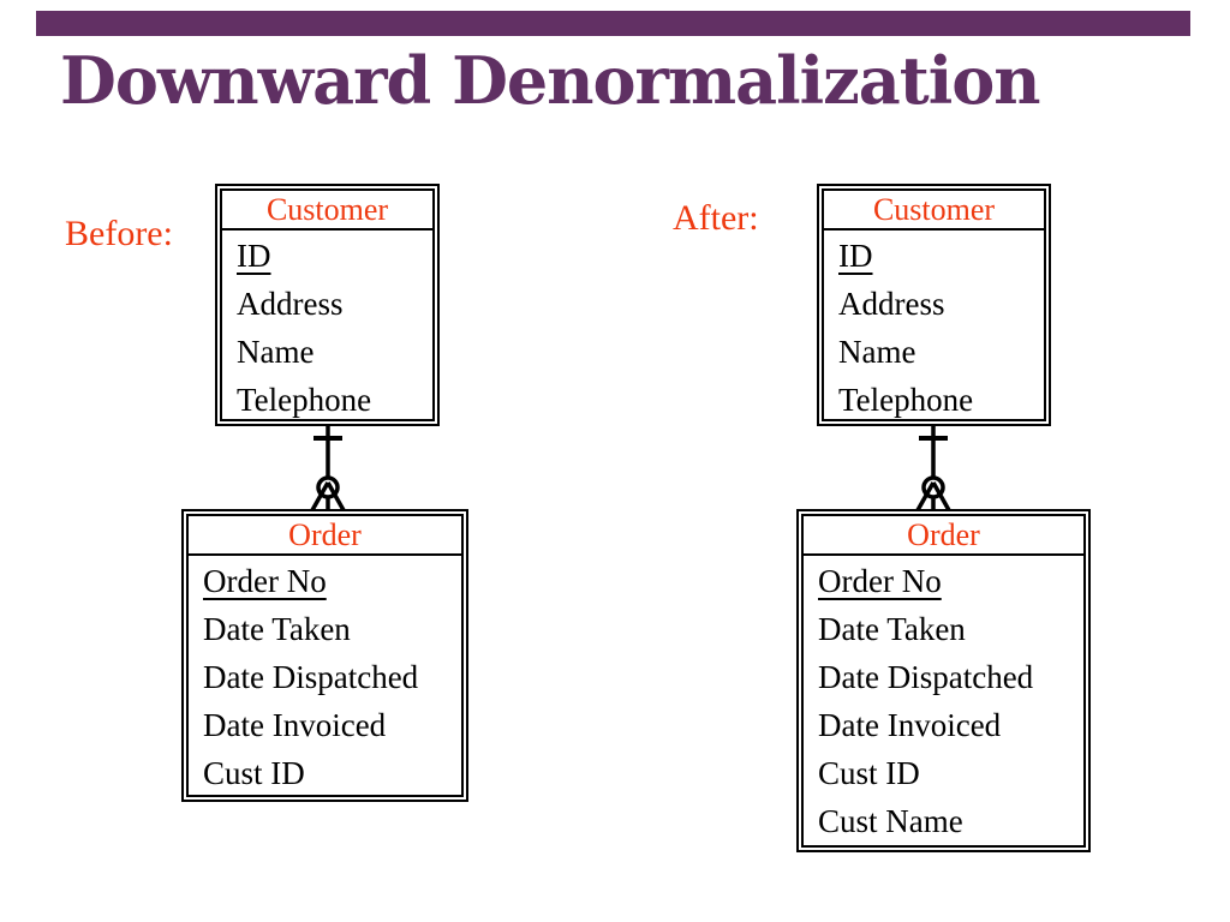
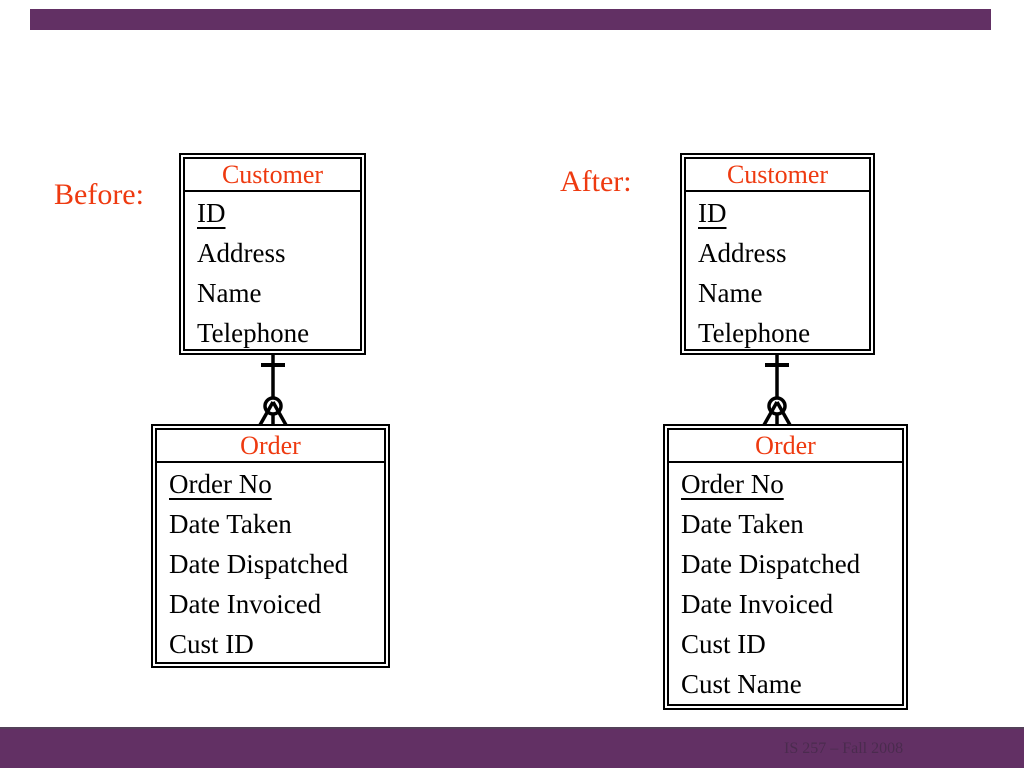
- Downward Denormalization
  Before:
  After:
  Customer
  ID
  Address
  Name
  Telephone
  Order
  Order No
  Date Taken
  Date Dispatched
  Date Invoiced
  Cust ID
  Customer
  ID
  Address
  Name
  Telephone
  Order
  Order No
  Date Taken
  Date Dispatched
  Date Invoiced
  Cust ID
  Cust Name
+ IS 257 – Fall 2008
